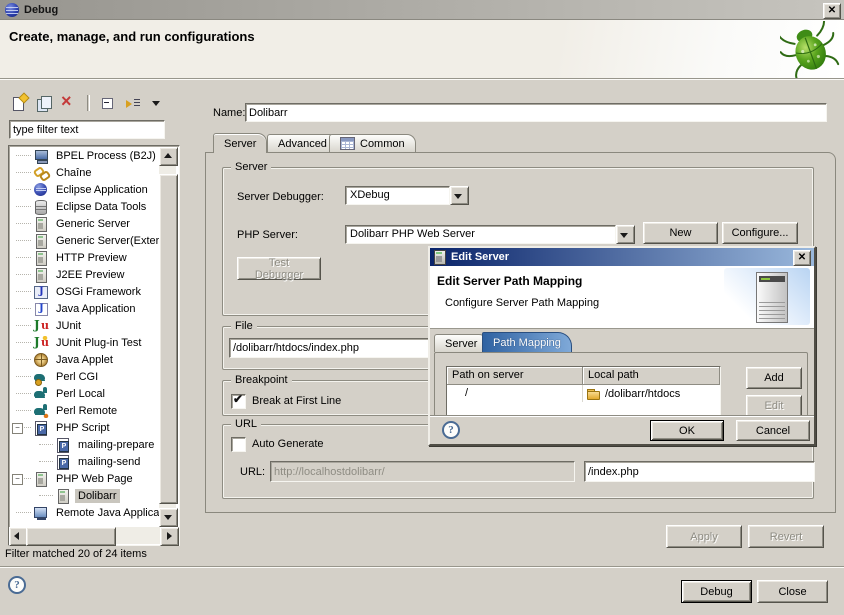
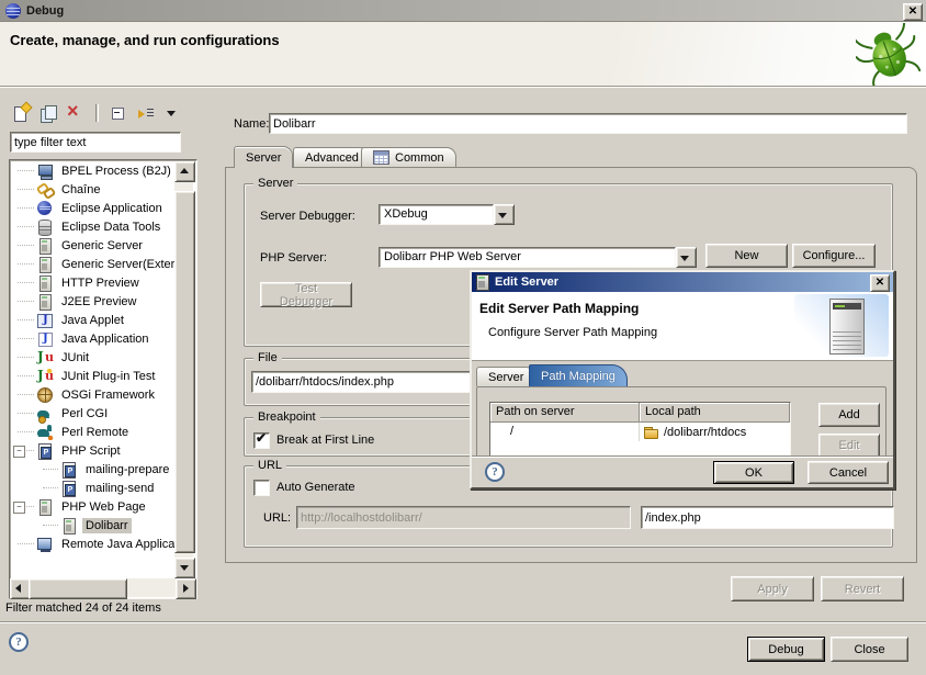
  Debug
  ✕
  Create, manage, and run configurations
  type filter text
  BPEL Process (B2J)
  Chaîne
  Eclipse Application
  Eclipse Data Tools
  Generic Server
  Generic Server(Exter
  HTTP Preview
  J2EE Preview
- OSGi Framework
+ Java Applet
  Java Application
  JUnit
  JUnit Plug-in Test
- Java Applet
+ OSGi Framework
  Perl CGI
- Perl Local
  Perl Remote
  −
  PHP Script
  mailing-prepare
  mailing-send
  −
  PHP Web Page
  Dolibarr
  Remote Java Applica
- Filter matched 20 of 24 items
+ Filter matched 24 of 24 items
  Name:
  Dolibarr
  Server
  Advanced
  Common
  Server
  Server Debugger:
  XDebug
  PHP Server:
  Dolibarr PHP Web Server
  New
  Configure...
  Test Debugger
  File
  /dolibarr/htdocs/index.php
  Breakpoint
  Break at First Line
  URL
  Auto Generate
  URL:
  http://localhostdolibarr/
  /index.php
  Apply
  Revert
  ?
  Debug
  Close
  Edit Server
  ✕
  Edit Server Path Mapping
  Configure Server Path Mapping
  Server
  Path Mapping
  Path on server
  Local path
  /
  /dolibarr/htdocs
  Add
  Edit
  ?
  OK
  Cancel
